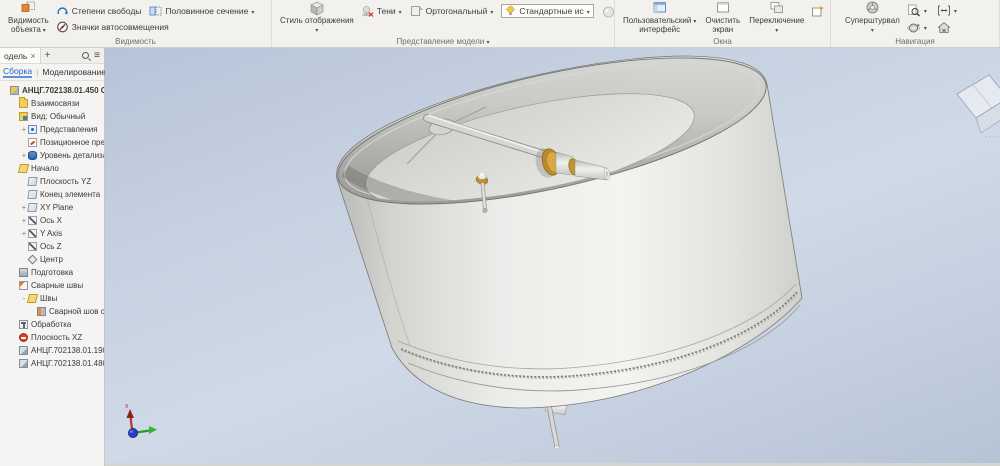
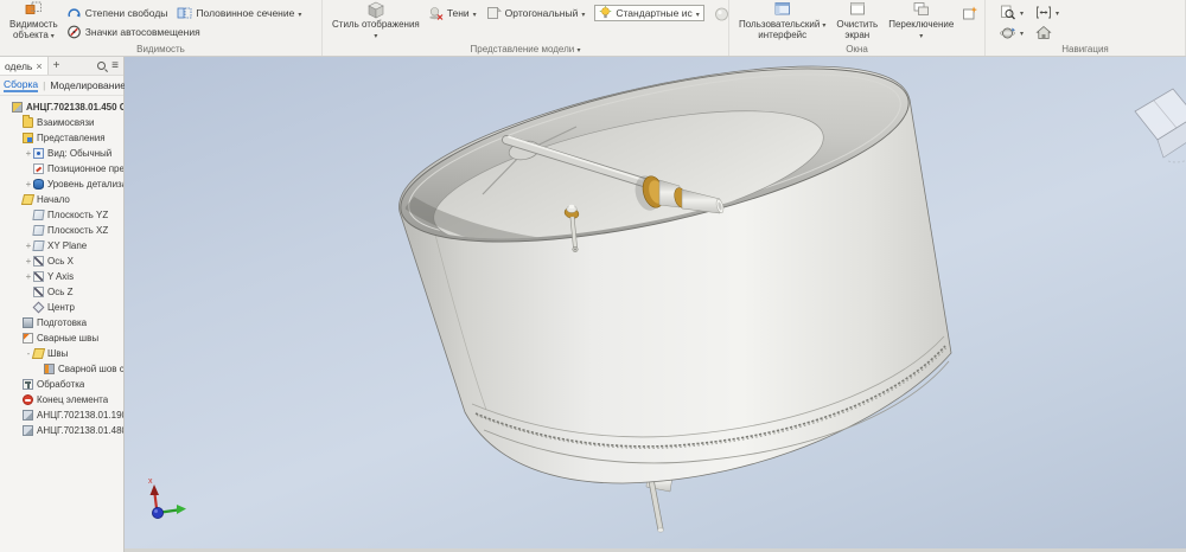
  Видимость
  объекта
  Степени свободы
  Половинное сечение
  Значки автосовмещения
  Видимость
  Стиль отображения
  Тени
  Ортогональный
  Стандартные ис
  Представление модели
  Пользовательский
  интерфейс
  Очистить
  экран
  Переключение
  Окна
- Суперштурвал
  Навигация
  одель
  ×
  +
  ≡
  Сборка
  |
  Моделирование
  АНЦГ.702138.01.450 С
  Взаимосвязи
- Вид: Обычный
+ Представления
  +
- Представления
+ Вид: Обычный
  Позиционное пре
  +
  Уровень детализ
  Начало
  Плоскость YZ
- Конец элемента
+ Плоскость XZ
  +
  XY Plane
  +
  Ось X
  +
  Y Axis
  Ось Z
  Центр
  Подготовка
  Сварные швы
  -
  Швы
  Сварной шов с
  Обработка
- Плоскость XZ
+ Конец элемента
  АНЦГ.702138.01.19
  АНЦГ.702138.01.48
